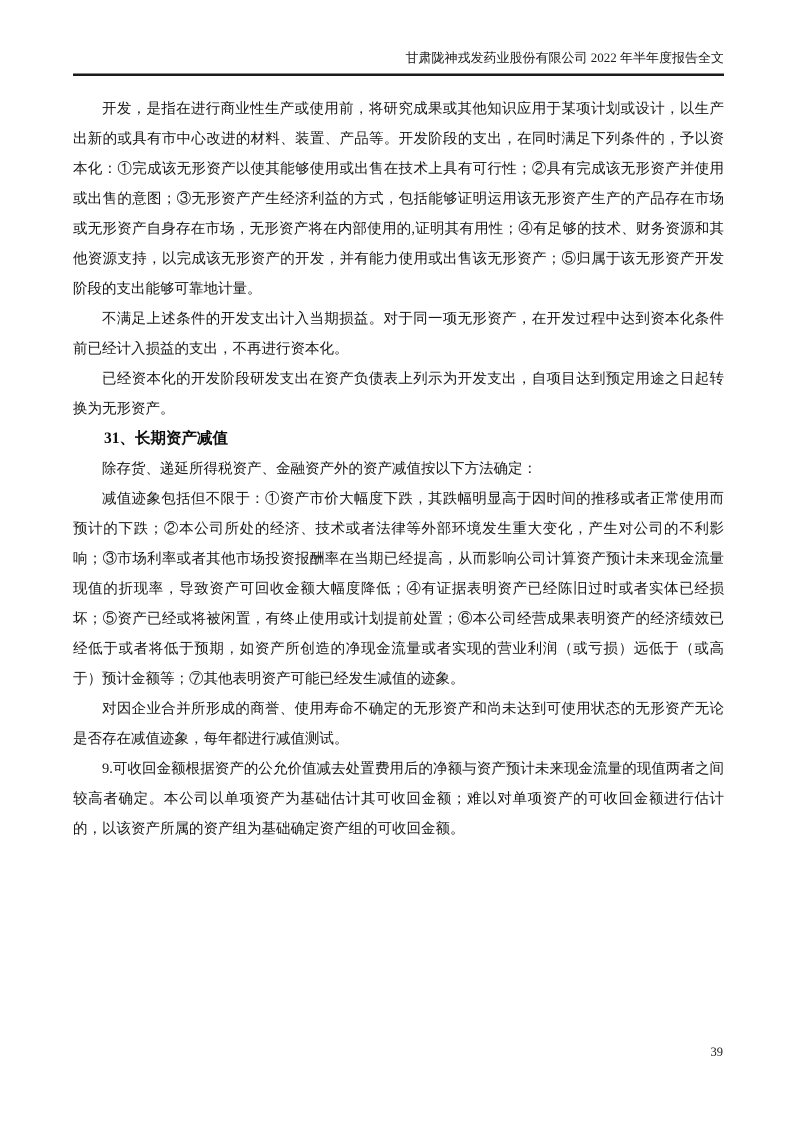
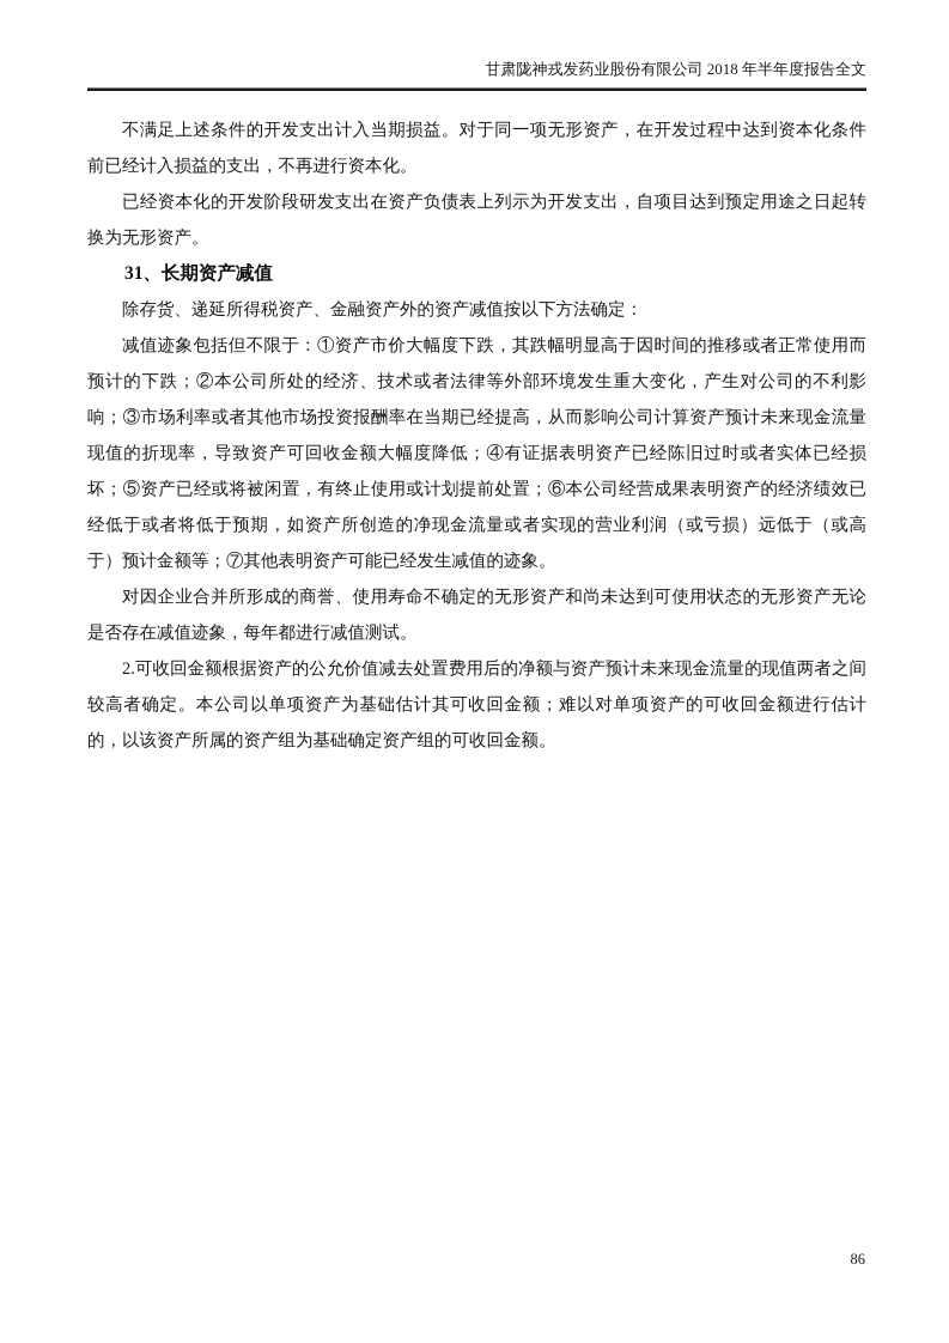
- 甘肃陇神戎发药业股份有限公司 2022 年半年度报告全文
+ 甘肃陇神戎发药业股份有限公司 2018 年半年度报告全文
- 开发，是指在进行商业性生产或使用前，将研究成果或其他知识应用于某项计划或设计，以生产出新的或具有市中心改进的材料、装置、产品等。开发阶段的支出，在同时满足下列条件的，予以资本化：①完成该无形资产以使其能够使用或出售在技术上具有可行性；②具有完成该无形资产并使用或出售的意图；③无形资产产生经济利益的方式，包括能够证明运用该无形资产生产的产品存在市场或无形资产自身存在市场，无形资产将在内部使用的,证明其有用性；④有足够的技术、财务资源和其他资源支持，以完成该无形资产的开发，并有能力使用或出售该无形资产；⑤归属于该无形资产开发阶段的支出能够可靠地计量。
  不满足上述条件的开发支出计入当期损益。对于同一项无形资产，在开发过程中达到资本化条件前已经计入损益的支出，不再进行资本化。
  已经资本化的开发阶段研发支出在资产负债表上列示为开发支出，自项目达到预定用途之日起转换为无形资产。
  31、长期资产减值
  除存货、递延所得税资产、金融资产外的资产减值按以下方法确定：
  减值迹象包括但不限于：①资产市价大幅度下跌，其跌幅明显高于因时间的推移或者正常使用而预计的下跌；②本公司所处的经济、技术或者法律等外部环境发生重大变化，产生对公司的不利影响；③市场利率或者其他市场投资报酬率在当期已经提高，从而影响公司计算资产预计未来现金流量现值的折现率，导致资产可回收金额大幅度降低；④有证据表明资产已经陈旧过时或者实体已经损坏；⑤资产已经或将被闲置，有终止使用或计划提前处置；⑥本公司经营成果表明资产的经济绩效已经低于或者将低于预期，如资产所创造的净现金流量或者实现的营业利润（或亏损）远低于（或高于）预计金额等；⑦其他表明资产可能已经发生减值的迹象。
  对因企业合并所形成的商誉、使用寿命不确定的无形资产和尚未达到可使用状态的无形资产无论是否存在减值迹象，每年都进行减值测试。
- 9.可收回金额根据资产的公允价值减去处置费用后的净额与资产预计未来现金流量的现值两者之间较高者确定。本公司以单项资产为基础估计其可收回金额；难以对单项资产的可收回金额进行估计的，以该资产所属的资产组为基础确定资产组的可收回金额。
+ 2.可收回金额根据资产的公允价值减去处置费用后的净额与资产预计未来现金流量的现值两者之间较高者确定。本公司以单项资产为基础估计其可收回金额；难以对单项资产的可收回金额进行估计的，以该资产所属的资产组为基础确定资产组的可收回金额。
- 39
+ 86
